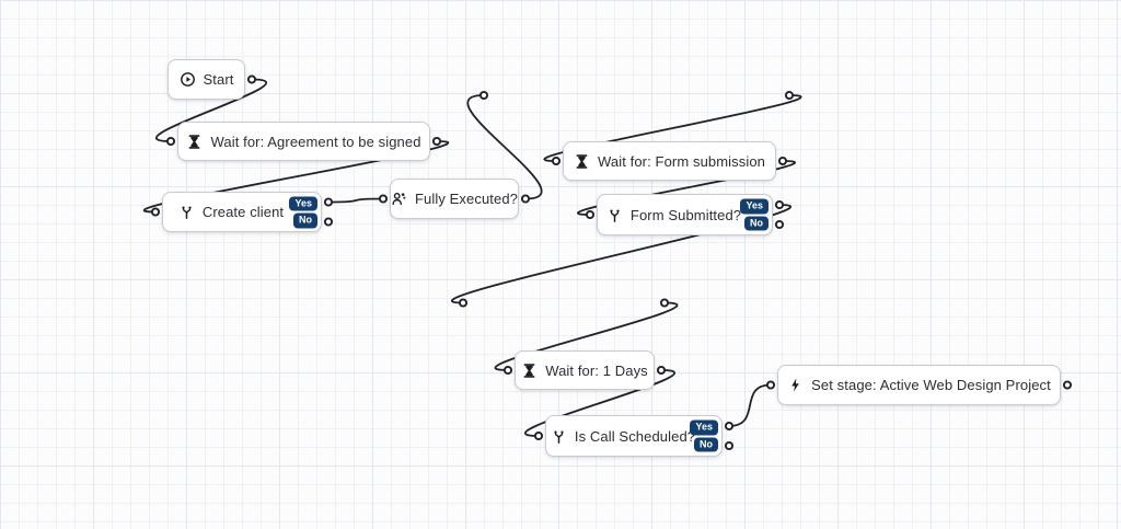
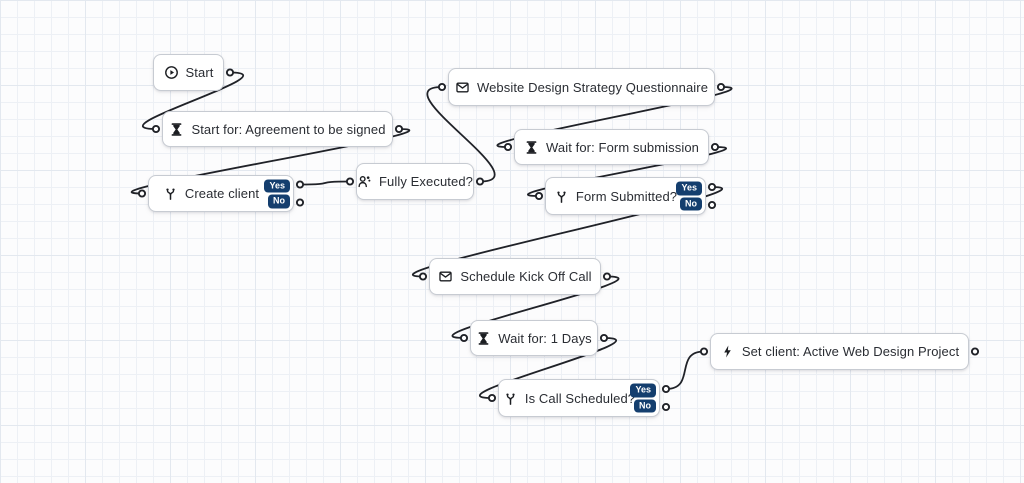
  Start
- Wait for: Agreement to be signed
+ Start for: Agreement to be signed
  Create client
  Yes
  No
  Fully Executed?
+ Website Design Strategy Questionnaire
  Wait for: Form submission
  Form Submitted?
  Yes
  No
+ Schedule Kick Off Call
  Wait for: 1 Days
  Is Call Scheduled?
  Yes
  No
- Set stage: Active Web Design Project
+ Set client: Active Web Design Project
